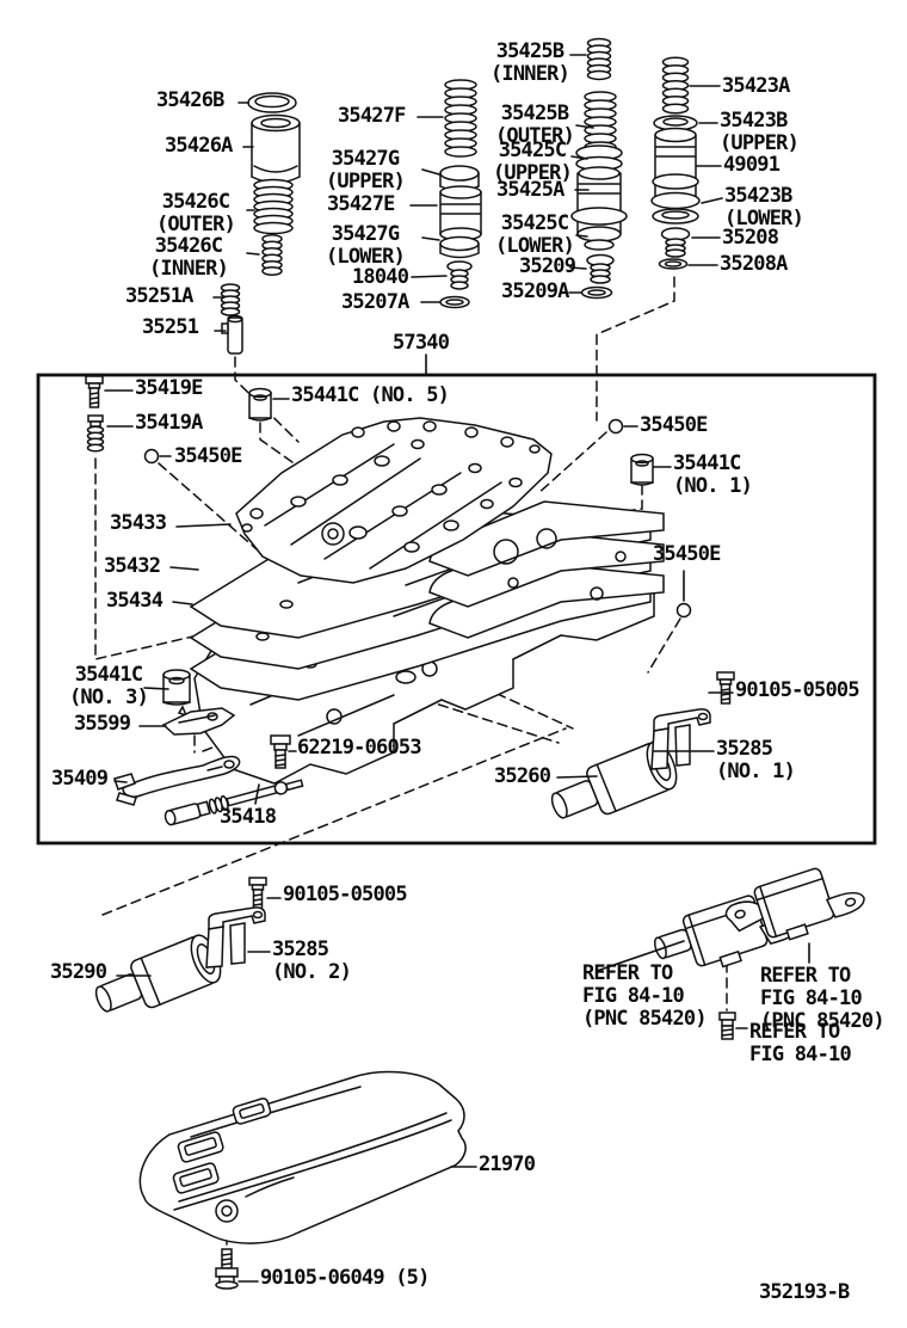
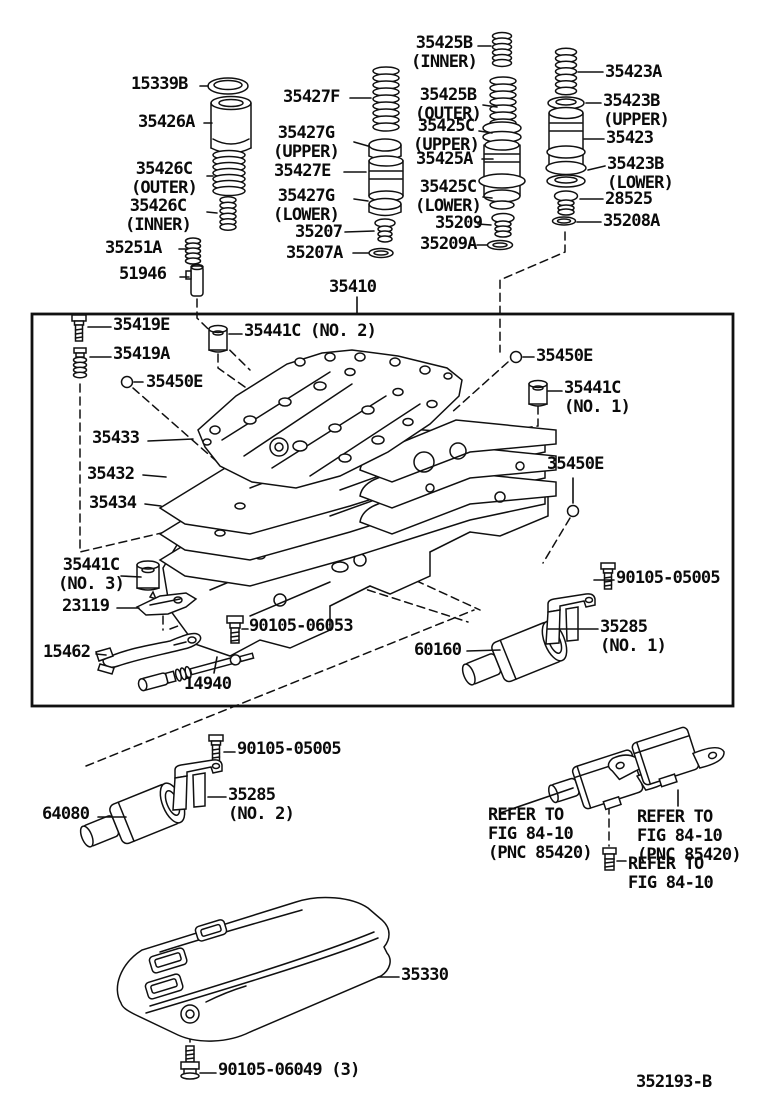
- 35426B
+ 15339B
  35426A
  35426C
  (OUTER)
  35426C
  (INNER)
  35251A
- 35251
+ 51946
  35427F
  35427G
  (UPPER)
  35427E
  35427G
  (LOWER)
- 18040
+ 35207
  35207A
  35425B
  (INNER)
  35425B
  (OUTER)
  35425C
  (UPPER)
  35425A
  35425C
  (LOWER)
  35209
  35209A
  35423A
  35423B
  (UPPER)
- 49091
+ 35423
  35423B
  (LOWER)
- 35208
+ 28525
  35208A
- 57340
+ 35410
  35419E
- 35441C (NO. 5)
+ 35441C (NO. 2)
  35419A
  35450E
  35450E
  35441C
  (NO. 1)
  35433
  35432
  35434
  35450E
  35441C
  (NO. 3)
- 35599
+ 23119
- 62219-06053
+ 90105-06053
- 35409
+ 15462
- 35418
+ 14940
- 35260
+ 60160
  35285
  (NO. 1)
  90105-05005
  90105-05005
- 35290
+ 64080
  35285
  (NO. 2)
  REFER TO
  FIG 84-10
  (PNC 85420)
  REFER TO
  FIG 84-10
  (PNC 85420)
  REFER TO
  FIG 84-10
- 21970
+ 35330
- 90105-06049 (5)
+ 90105-06049 (3)
  352193-B
